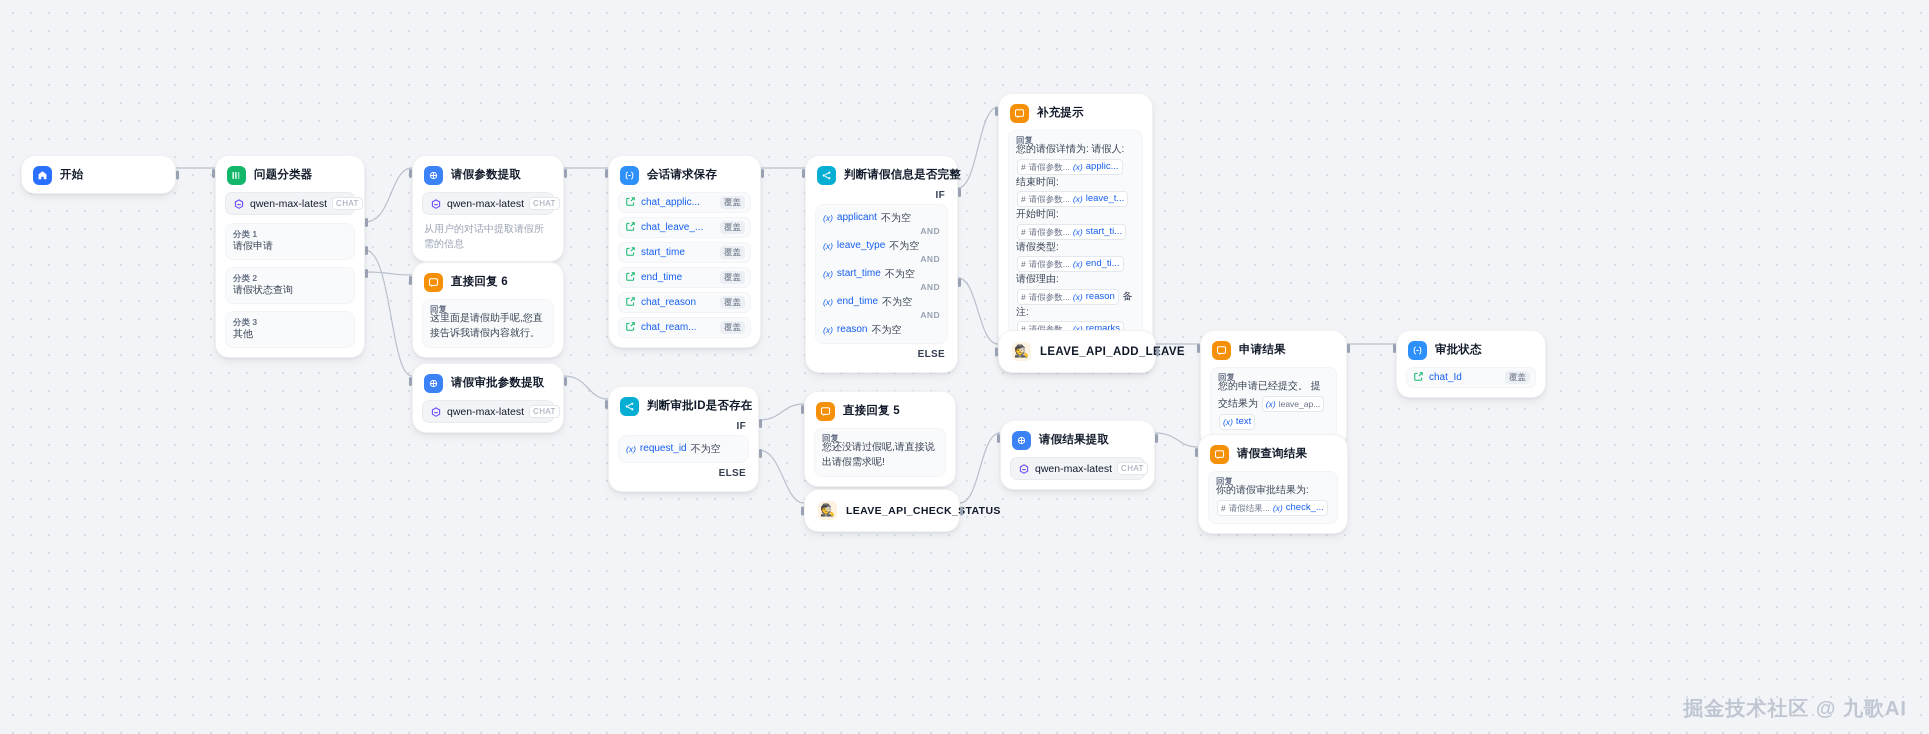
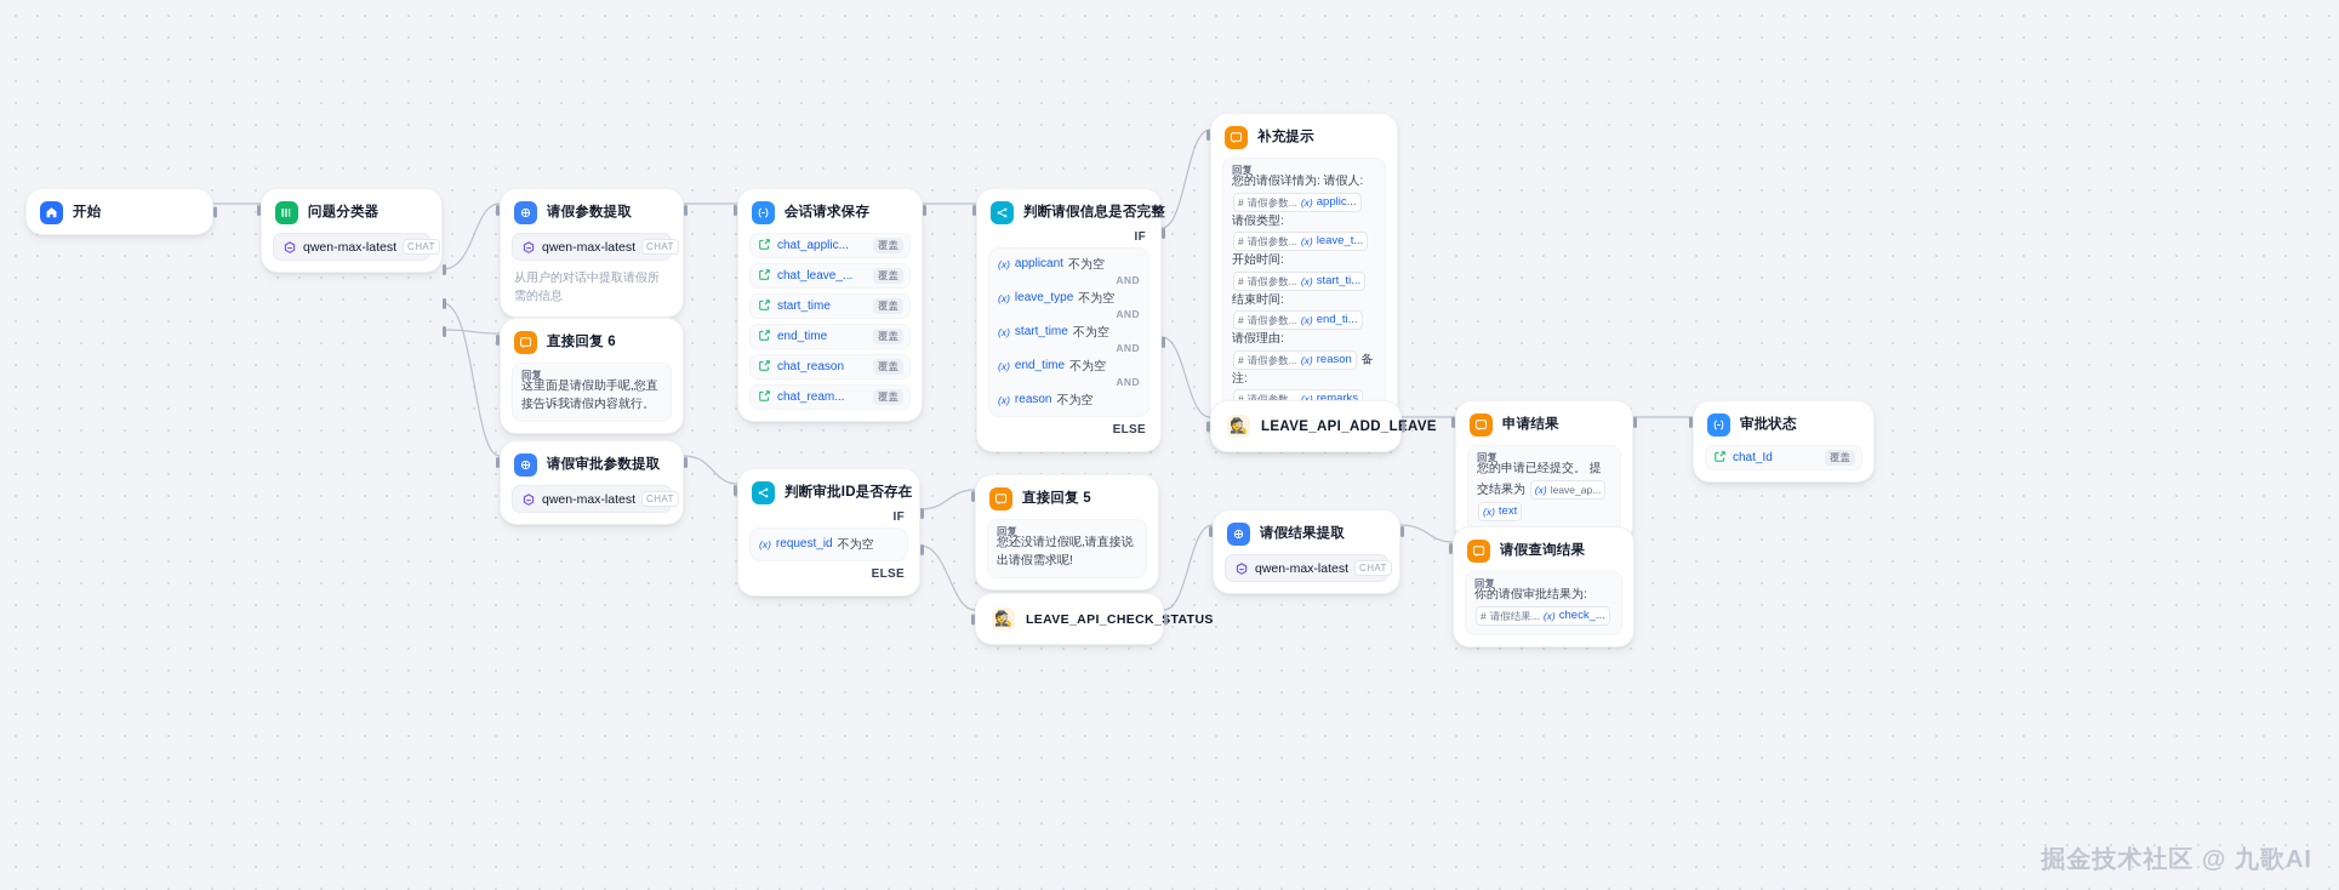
  开始
  问题分类器
  qwen-max-latest
  CHAT
- 分类 1
- 请假申请
- 分类 2
- 请假状态查询
- 分类 3
- 其他
  请假参数提取
  qwen-max-latest
  CHAT
  从用户的对话中提取请假所需的信息
  直接回复 6
  回复
  这里面是请假助手呢,您直接告诉我请假内容就行。
  会话请求保存
  chat_applic...
  覆盖
  chat_leave_...
  覆盖
  start_time
  覆盖
  end_time
  覆盖
  chat_reason
  覆盖
  chat_ream...
  覆盖
  判断请假信息是否完整
  IF
  (x)
  applicant
  不为空
  AND
  (x)
  leave_type
  不为空
  AND
  (x)
  start_time
  不为空
  AND
  (x)
  end_time
  不为空
  AND
  (x)
  reason
  不为空
  ELSE
  补充提示
  回复
  您的请假详情为: 请假人:
  #
  请假参数...
  (x)
  applic...
- 结束时间:
+ 请假类型:
  #
  请假参数...
  (x)
  leave_t...
  开始时间:
  #
  请假参数...
  (x)
  start_ti...
- 请假类型:
+ 结束时间:
  #
  请假参数...
  (x)
  end_ti...
  请假理由:
  #
  请假参数...
  (x)
  reason
  备注:
  #
  请假参数...
  (x)
  remarks
  🕵️
  LEAVE_API_ADD_LAVE
  申请结果
  回复
  您的申请已经提交。 提交结果为
  (x)
  leave_ap...
  (x)
  text
  审批状态
  chat_Id
  覆盖
  请假审批参数提取
  qwen-max-latest
  CHAT
  判断审批ID是否存在
  IF
  (x)
  request_id
  不为空
  ELSE
  直接回复 5
  回复
  您还没请过假呢,请直接说出请假需求呢!
  🕵️
  LEAVE_API_CHECK_TATUS
  请假结果提取
  qwen-max-latest
  CHAT
  请假查询结果
  回复
  你的请假审批结果为:
  #
  请假结果...
  (x)
  check_...
  掘金技术社区 @ 九歌AI
